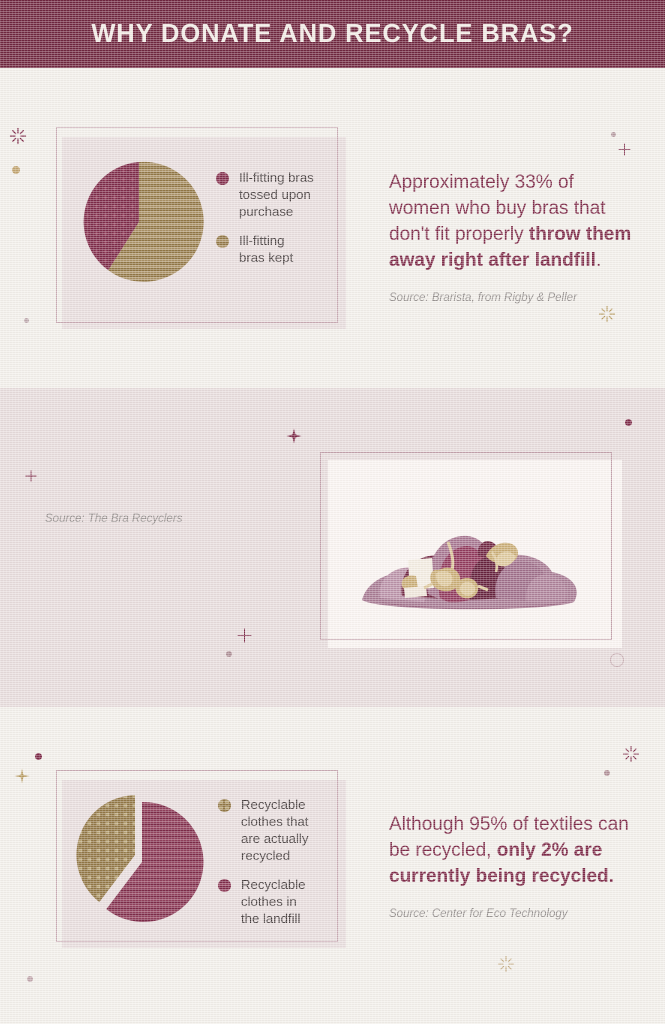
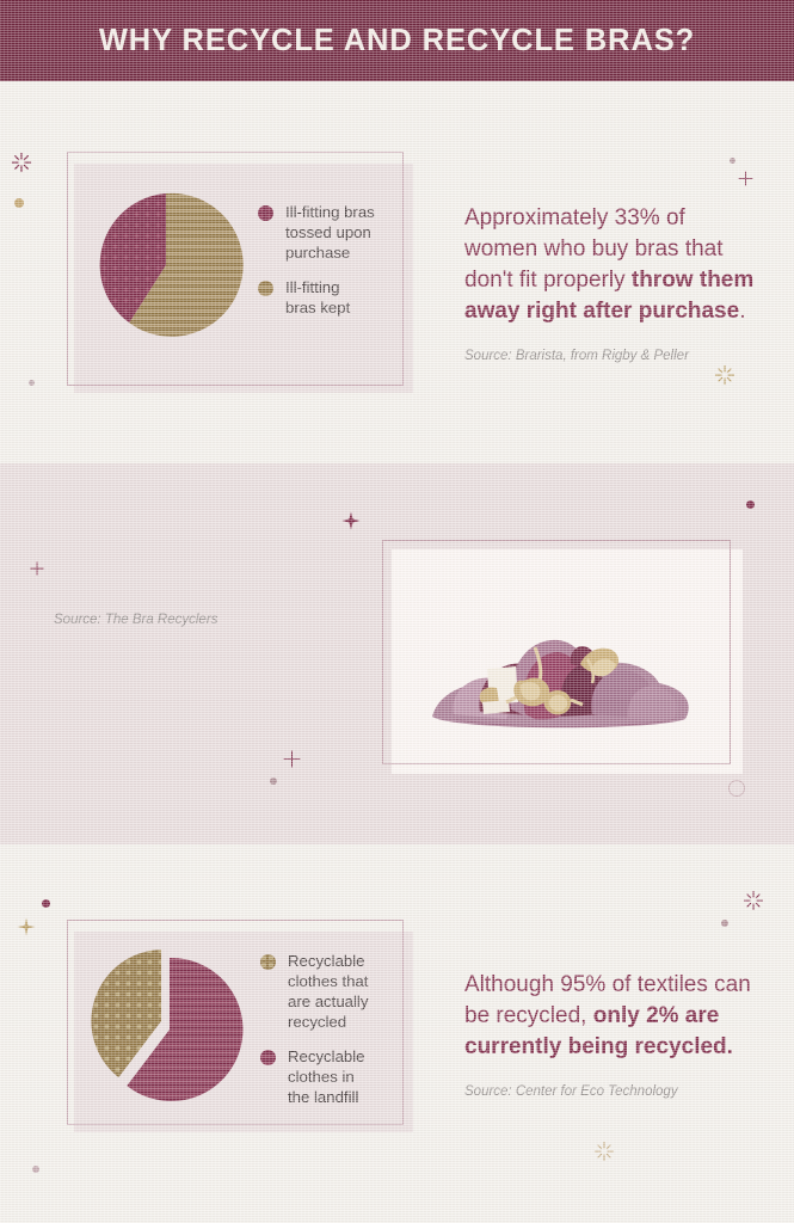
- WHY DONATE AND RECYCLE BRAS?
+ WHY RECYCLE AND RECYCLE BRAS?
  Ill-fitting bras
  tossed upon
  purchase
  Ill-fitting
  bras kept
- Approximately 33% of women who buy bras that don't fit properly throw them away right after landfill.
+ Approximately 33% of women who buy bras that don't fit properly throw them away right after purchase.
  Source: Brarista, from Rigby & Peller
  Source: The Bra Recyclers
  Recyclable
  clothes that
  are actually
  recycled
  Recyclable
  clothes in
  the landfill
  Although 95% of textiles can be recycled, only 2% are currently being recycled.
  Source: Center for Eco Technology
